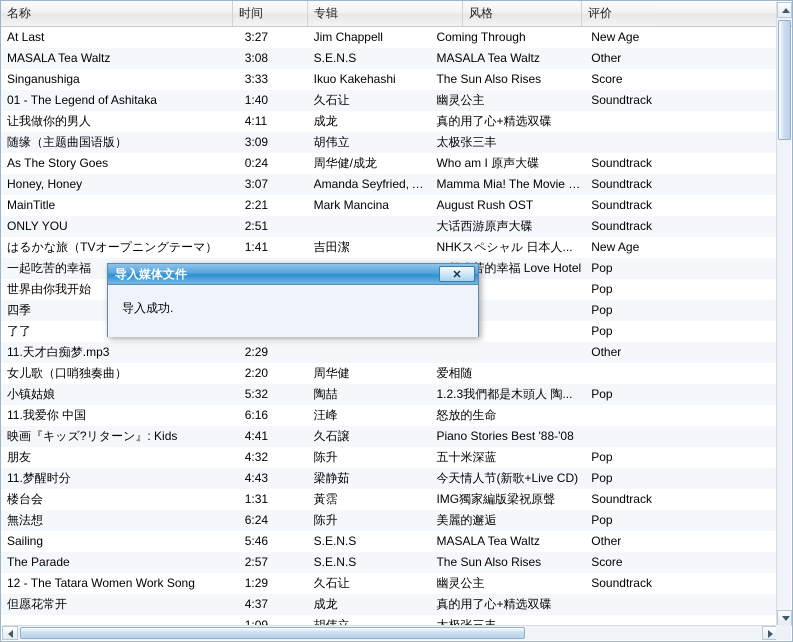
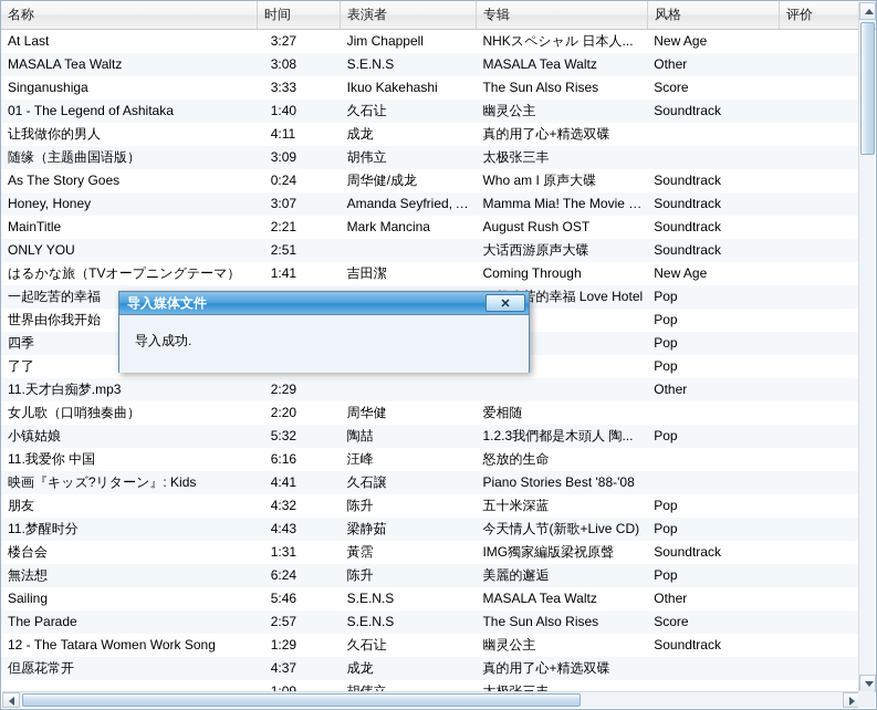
  名称
  时间
+ 表演者
  专辑
  风格
  评价
  At Last
  3:27
  Jim Chappell
- Coming Through
+ NHKスペシャル 日本人...
  New Age
  MASALA Tea Waltz
  3:08
  S.E.N.S
  MASALA Tea Waltz
  Other
  Singanushiga
  3:33
  Ikuo Kakehashi
  The Sun Also Rises
  Score
  01 - The Legend of Ashitaka
  1:40
  久石让
  幽灵公主
  Soundtrack
  让我做你的男人
  4:11
  成龙
  真的用了心+精选双碟
  随缘（主题曲国语版）
  3:09
  胡伟立
  太极张三丰
  As The Story Goes
  0:24
  周华健/成龙
  Who am I 原声大碟
  Soundtrack
  Honey, Honey
  3:07
  Amanda Seyfried, As.
  Mamma Mia! The Movie So.
  Soundtrack
  MainTitle
  2:21
  Mark Mancina
  August Rush OST
  Soundtrack
  ONLY YOU
  2:51
  大话西游原声大碟
  Soundtrack
  はるかな旅（TVオープニングテーマ）
  1:41
  吉田潔
- NHKスペシャル 日本人...
+ Coming Through
  New Age
  一起吃苦的幸福
  的幸福 Love Hotel
  Pop
  世界由你我开始
  Pop
  四季
  Pop
  了了
  Pop
  11.天才白痴梦.mp3
  2:29
  Other
  女儿歌（口哨独奏曲）
  2:20
  周华健
  爱相随
  小镇姑娘
  5:32
  陶喆
  1.2.3我們都是木頭人 陶...
  Pop
  11.我爱你 中国
  6:16
  汪峰
  怒放的生命
  映画『キッズ?リターン』: Kids
  4:41
  久石譲
  Piano Stories Best '88-'08
  朋友
  4:32
  陈升
  五十米深蓝
  Pop
  11.梦醒时分
  4:43
  梁静茹
  今天情人节(新歌+Live CD)
  Pop
  楼台会
  1:31
  黃霑
  IMG獨家編版梁祝原聲
  Soundtrack
  無法想
  6:24
  陈升
  美麗的邂逅
  Pop
  Sailing
  5:46
  S.E.N.S
  MASALA Tea Waltz
  Other
  The Parade
  2:57
  S.E.N.S
  The Sun Also Rises
  Score
  12 - The Tatara Women Work Song
  1:29
  久石让
  幽灵公主
  Soundtrack
  但愿花常开
  4:37
  成龙
  真的用了心+精选双碟
  导入媒体文件
  ✕
  导入成功.
